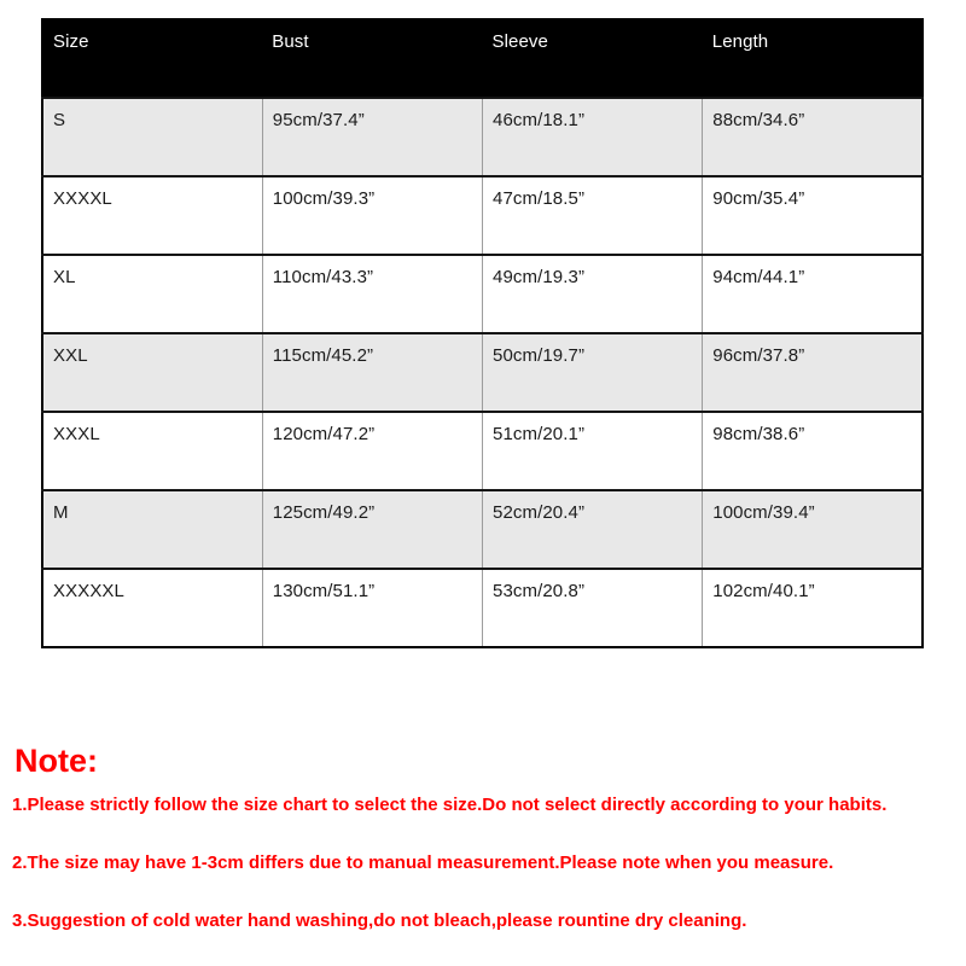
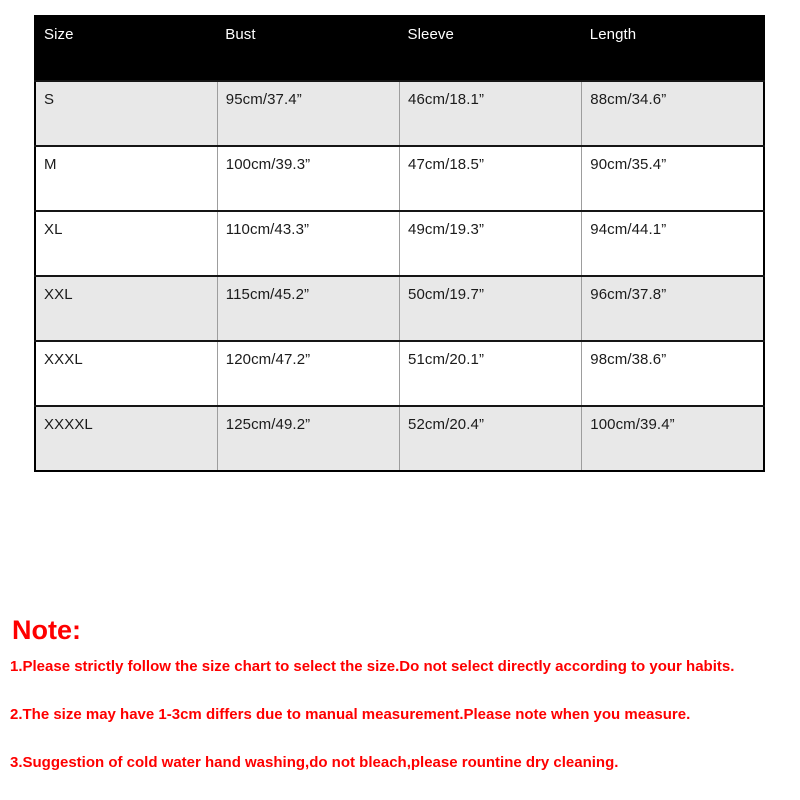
  Size	Bust	Sleeve	Length
  S	95cm/37.4”	46cm/18.1”	88cm/34.6”
- XXXXL	100cm/39.3”	47cm/18.5”	90cm/35.4”
+ M	100cm/39.3”	47cm/18.5”	90cm/35.4”
  XL	110cm/43.3”	49cm/19.3”	94cm/44.1”
  XXL	115cm/45.2”	50cm/19.7”	96cm/37.8”
  XXXL	120cm/47.2”	51cm/20.1”	98cm/38.6”
- M	125cm/49.2”	52cm/20.4”	100cm/39.4”
+ XXXXL	125cm/49.2”	52cm/20.4”	100cm/39.4”
- XXXXXL	130cm/51.1”	53cm/20.8”	102cm/40.1”
  Note:
  1.Please strictly follow the size chart to select the size.Do not select directly according to your habits.
  2.The size may have 1-3cm differs due to manual measurement.Please note when you measure.
  3.Suggestion of cold water hand washing,do not bleach,please rountine dry cleaning.
